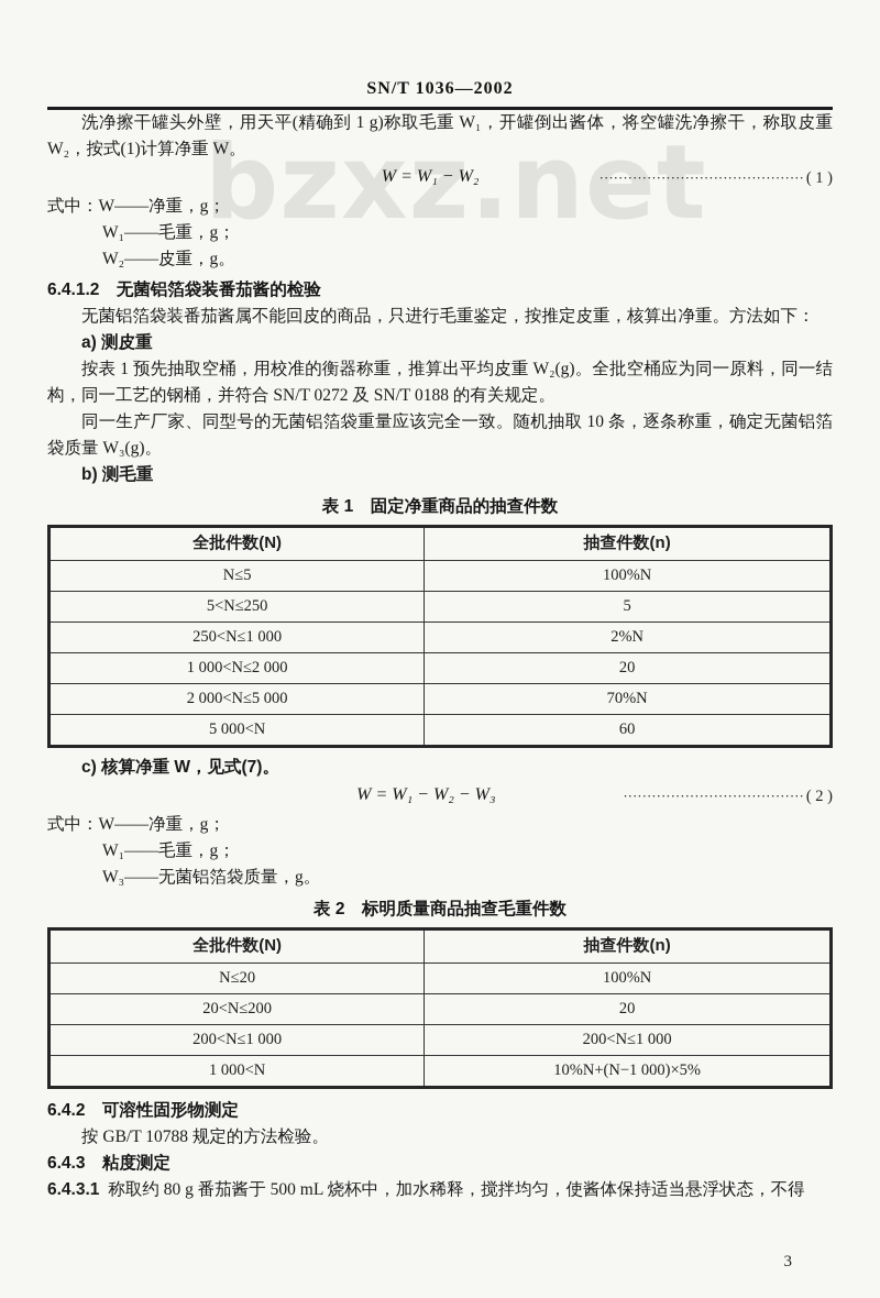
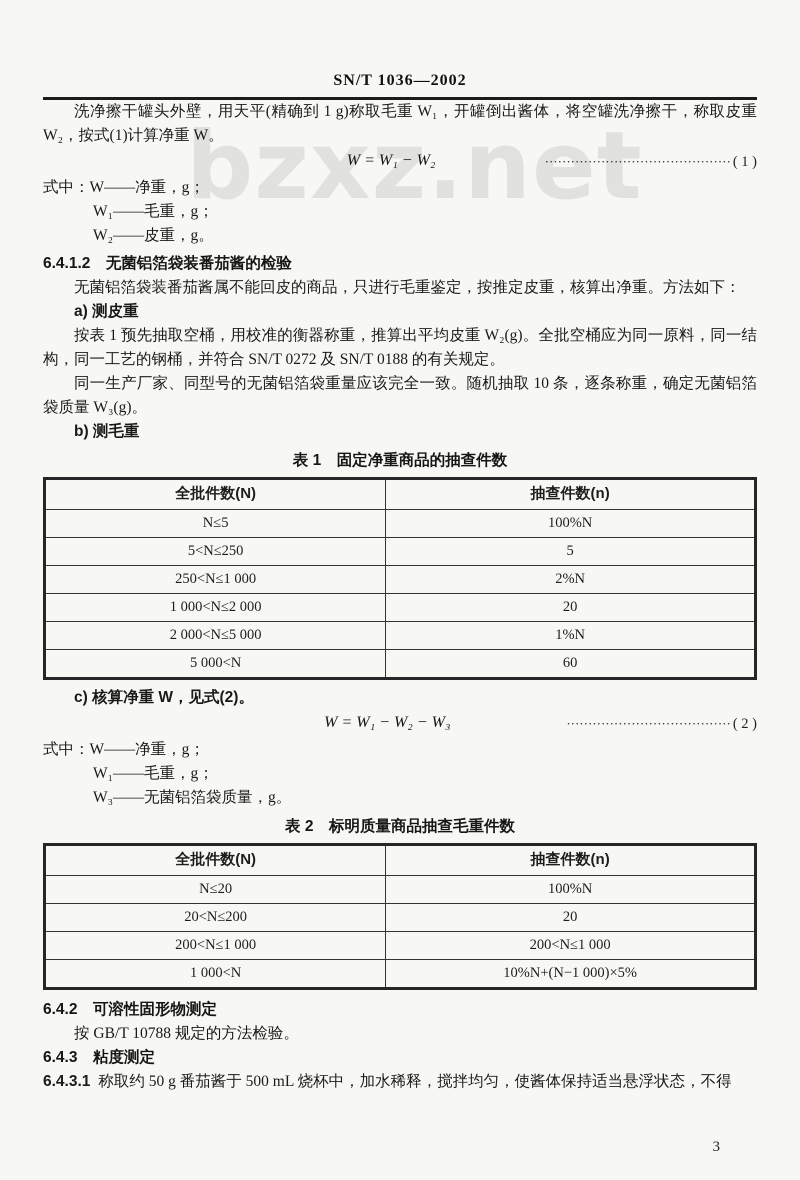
  bzxz.net
  SN/T 1036—2002
  洗净擦干罐头外壁，用天平(精确到 1 g)称取毛重 W₁，开罐倒出酱体，将空罐洗净擦干，称取皮重 W₂，按式(1)计算净重 W。
  W = W₁ − W₂
  ··········································· ( 1 )
  式中：W——净重，g；
  W₁——毛重，g；
  W₂——皮重，g。
  6.4.1.2 无菌铝箔袋装番茄酱的检验
  无菌铝箔袋装番茄酱属不能回皮的商品，只进行毛重鉴定，按推定皮重，核算出净重。方法如下：
  a) 测皮重
  按表 1 预先抽取空桶，用校准的衡器称重，推算出平均皮重 W₂(g)。全批空桶应为同一原料，同一结构，同一工艺的钢桶，并符合 SN/T 0272 及 SN/T 0188 的有关规定。
  同一生产厂家、同型号的无菌铝箔袋重量应该完全一致。随机抽取 10 条，逐条称重，确定无菌铝箔袋质量 W₃(g)。
  b) 测毛重
  表 1 固定净重商品的抽查件数
  全批件数(N)	抽查件数(n)
  N≤5	100%N
  5<N≤250	5
  250<N≤1 000	2%N
  1 000<N≤2 000	20
- 2 000<N≤5 000	70%N
+ 2 000<N≤5 000	1%N
  5 000<N	60
- c) 核算净重 W，见式(7)。
+ c) 核算净重 W，见式(2)。
  W = W₁ − W₂ − W₃
  ······································ ( 2 )
  式中：W——净重，g；
  W₁——毛重，g；
  W₃——无菌铝箔袋质量，g。
  表 2 标明质量商品抽查毛重件数
  全批件数(N)	抽查件数(n)
  N≤20	100%N
  20<N≤200	20
  200<N≤1 000	200<N≤1 000
  1 000<N	10%N+(N−1 000)×5%
  6.4.2 可溶性固形物测定
  按 GB/T 10788 规定的方法检验。
  6.4.3 粘度测定
  6.4.3.1
- 称取约 80 g 番茄酱于 500 mL 烧杯中，加水稀释，搅拌均匀，使酱体保持适当悬浮状态，不得
+ 称取约 50 g 番茄酱于 500 mL 烧杯中，加水稀释，搅拌均匀，使酱体保持适当悬浮状态，不得
  3
